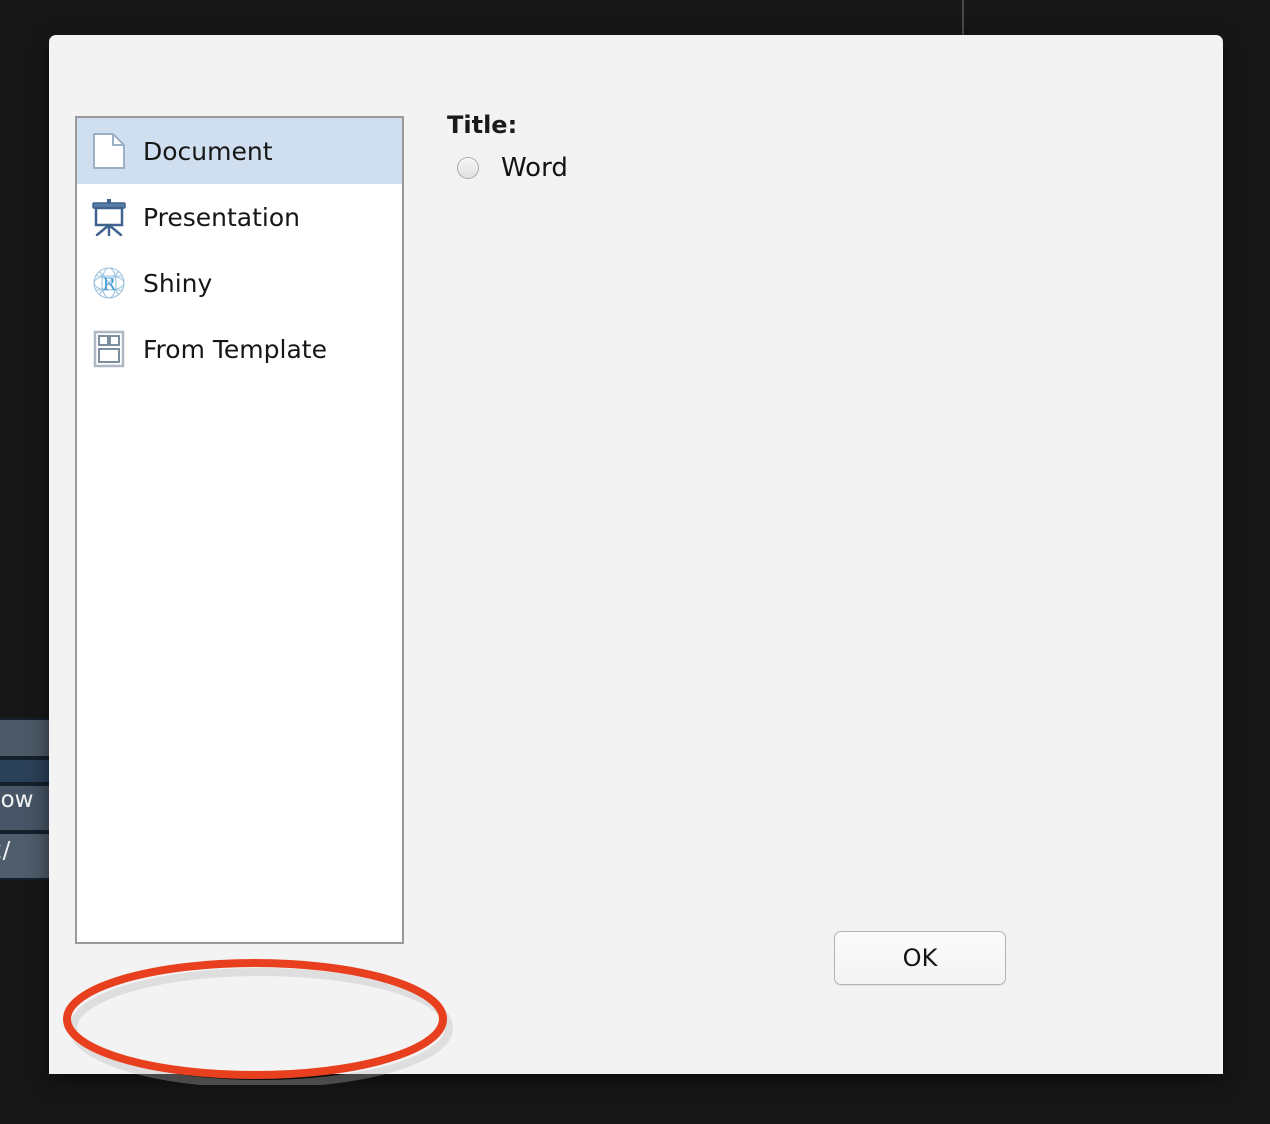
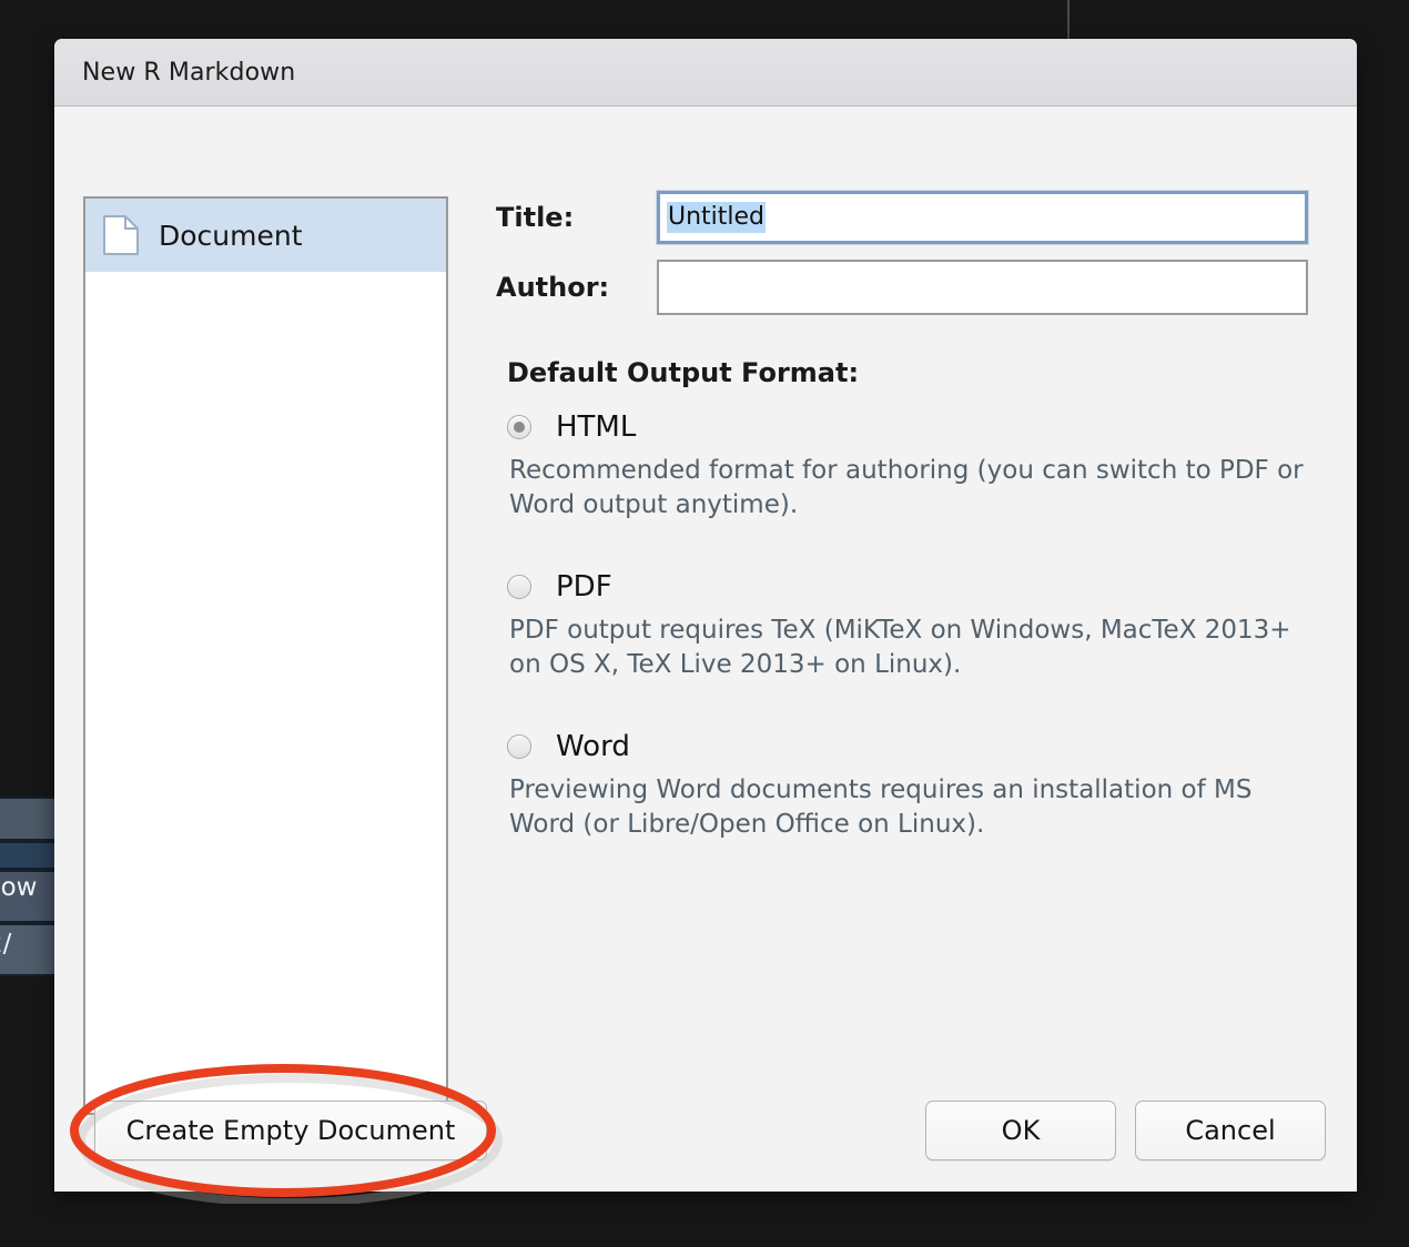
+ New R Markdown
  Document
- Presentation
- R
- Shiny
- From Template
  Title:
+ Untitled
+ Author:
+ Default Output Format:
+ HTML
+ Recommended format for authoring (you can switch to PDF or Word output anytime).
+ PDF
+ PDF output requires TeX (MiKTeX on Windows, MacTeX 2013+ on OS X, TeX Live 2013+ on Linux).
  Word
+ Previewing Word documents requires an installation of MS Word (or Libre/Open Office on Linux).
+ Create Empty Document
  OK
+ Cancel
